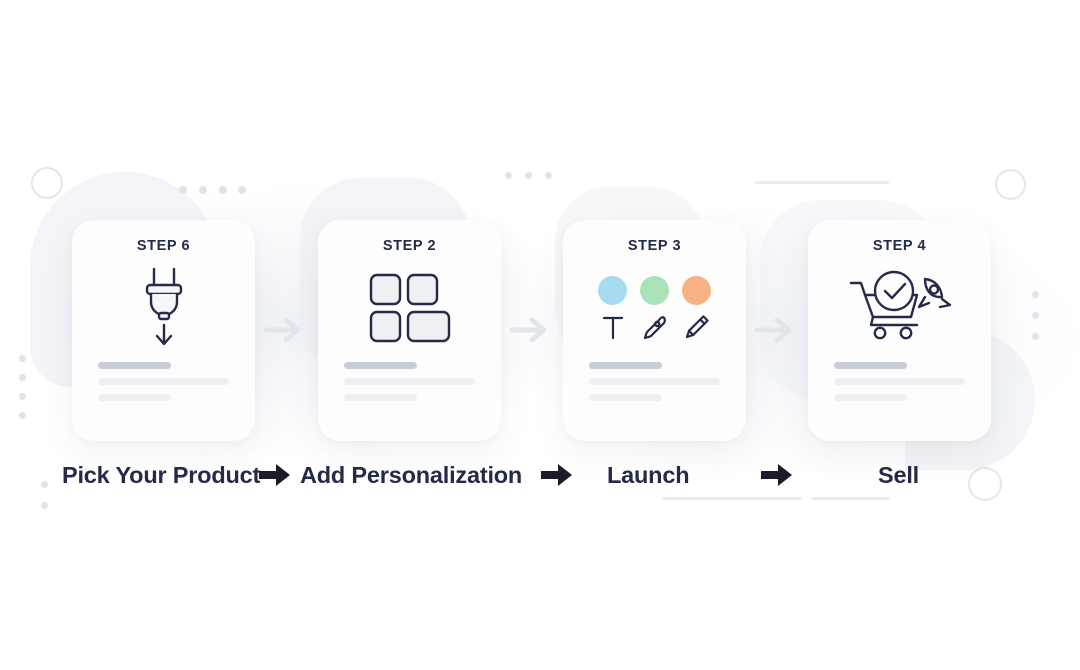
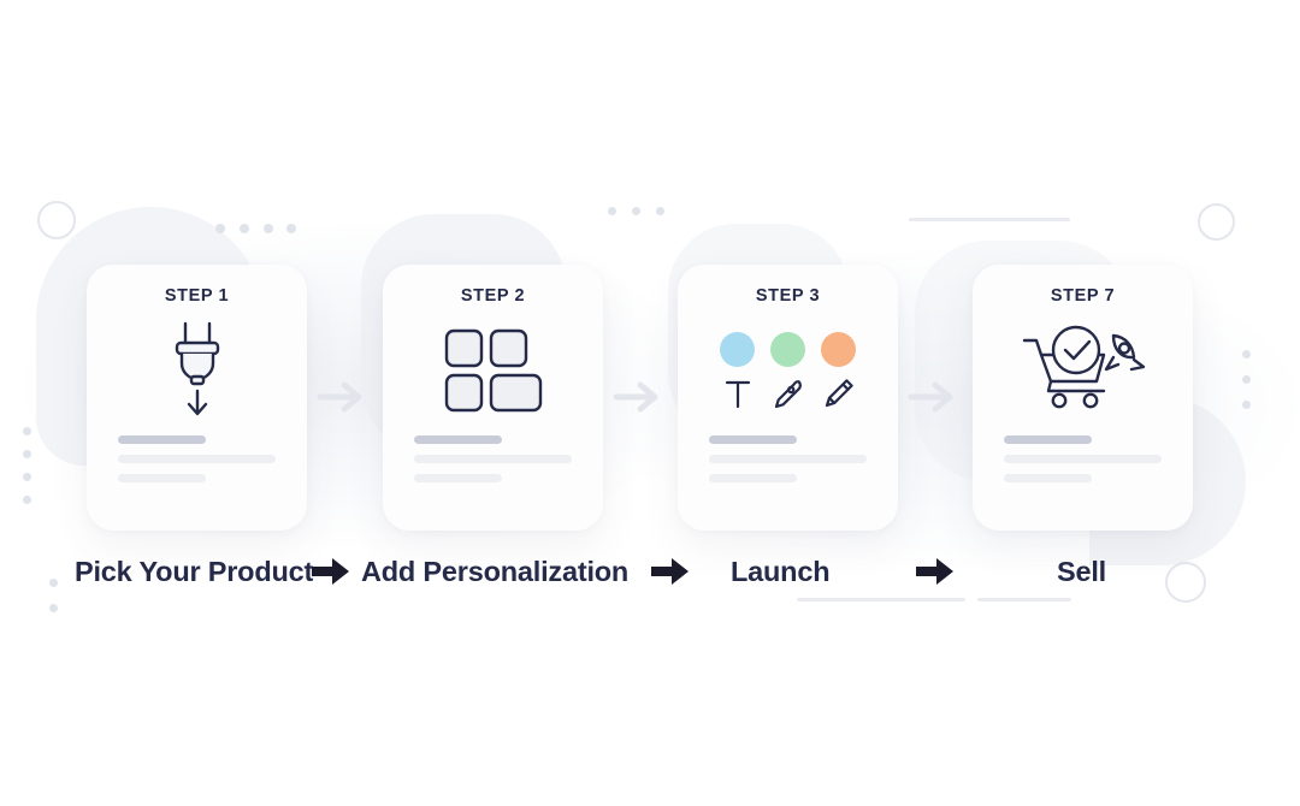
- STEP 6
+ STEP 1
  STEP 2
  STEP 3
- STEP 4
+ STEP 7
  Pick Your Product
  Add Personalization
  Launch
  Sell
